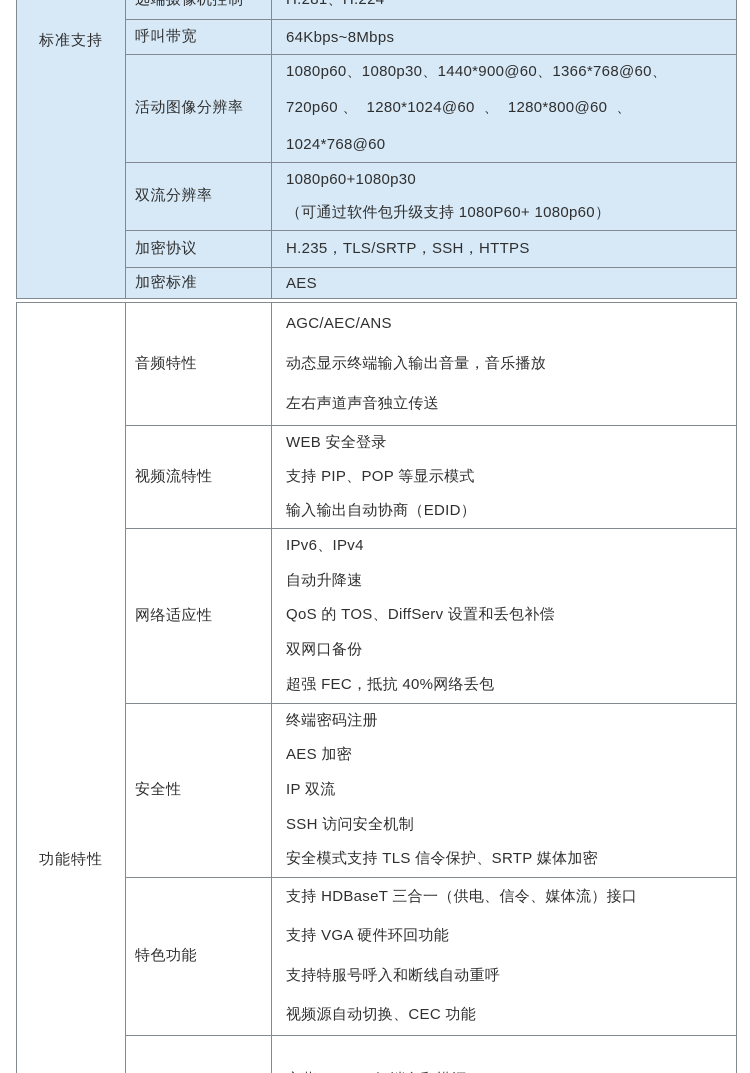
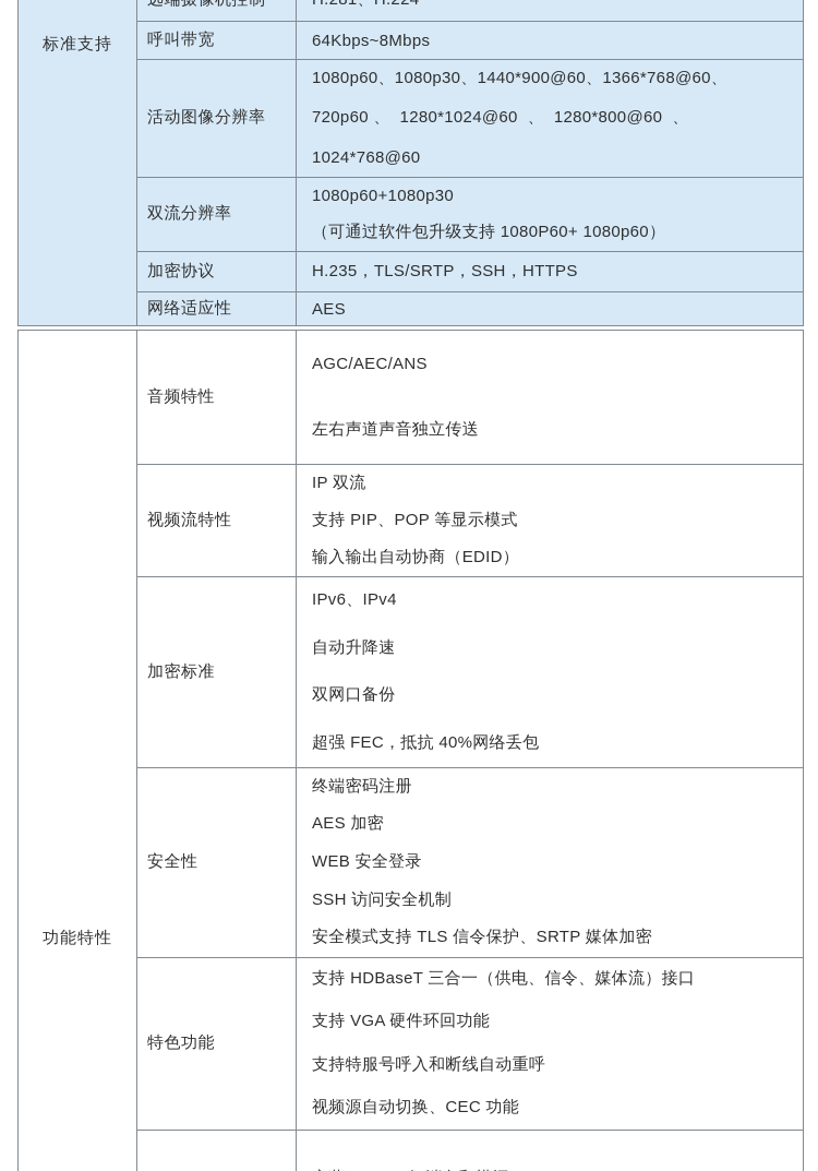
  标准支持
  呼叫带宽
  64Kbps~8Mbps
  活动图像分辨率
  1080p60、1080p30、1440*900@60、1366*768@60、
  720p60 、 1280*1024@60 、 1280*800@60 、
  1024*768@60
  双流分辨率
  1080p60+1080p30
  （可通过软件包升级支持 1080P60+ 1080p60）
  加密协议
  H.235，TLS/SRTP，SSH，HTTPS
- 加密标准
+ 网络适应性
  AES
  功能特性
  音频特性
  AGC/AEC/ANS
- 动态显示终端输入输出音量，音乐播放
  左右声道声音独立传送
  视频流特性
- WEB 安全登录
+ IP 双流
  支持 PIP、POP 等显示模式
  输入输出自动协商（EDID）
- 网络适应性
+ 加密标准
  IPv6、IPv4
  自动升降速
- QoS 的 TOS、DiffServ 设置和丢包补偿
  双网口备份
  超强 FEC，抵抗 40%网络丢包
  安全性
  终端密码注册
  AES 加密
- IP 双流
+ WEB 安全登录
  SSH 访问安全机制
  安全模式支持 TLS 信令保护、SRTP 媒体加密
  特色功能
  支持 HDBaseT 三合一（供电、信令、媒体流）接口
  支持 VGA 硬件环回功能
  支持特服号呼入和断线自动重呼
  视频源自动切换、CEC 功能
